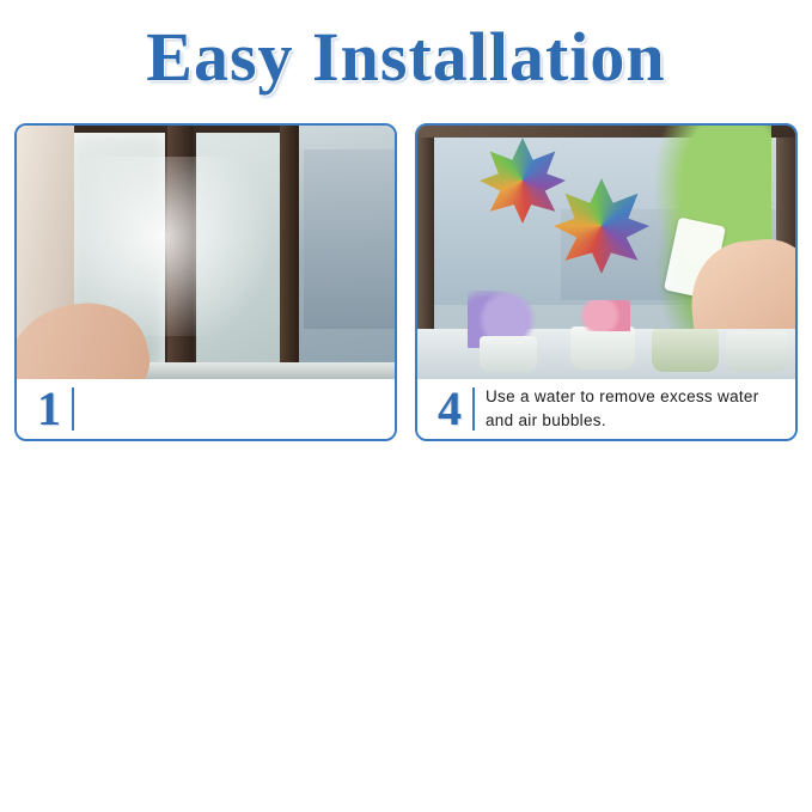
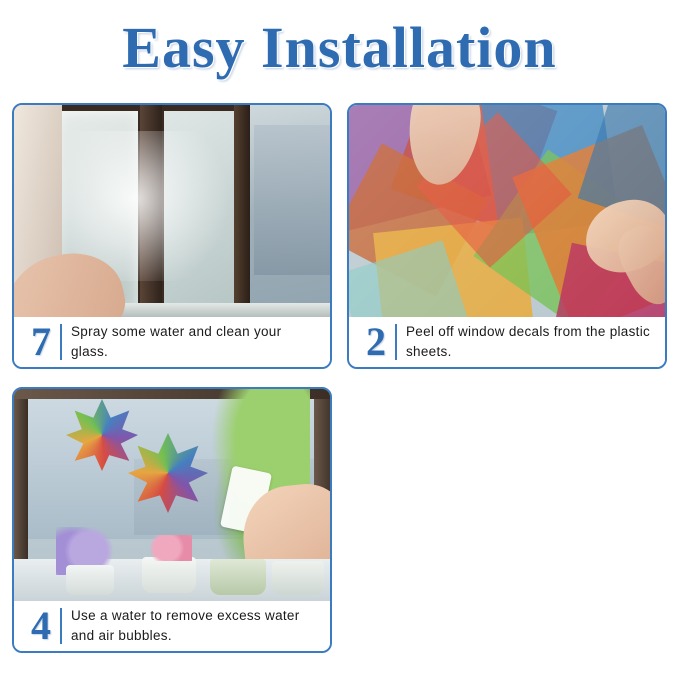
  Easy Installation
- 1
+ 7
+ Spray some water and clean your glass.
+ 2
+ Peel off window decals from the plastic sheets.
  4
  Use a water to remove excess water and air bubbles.
